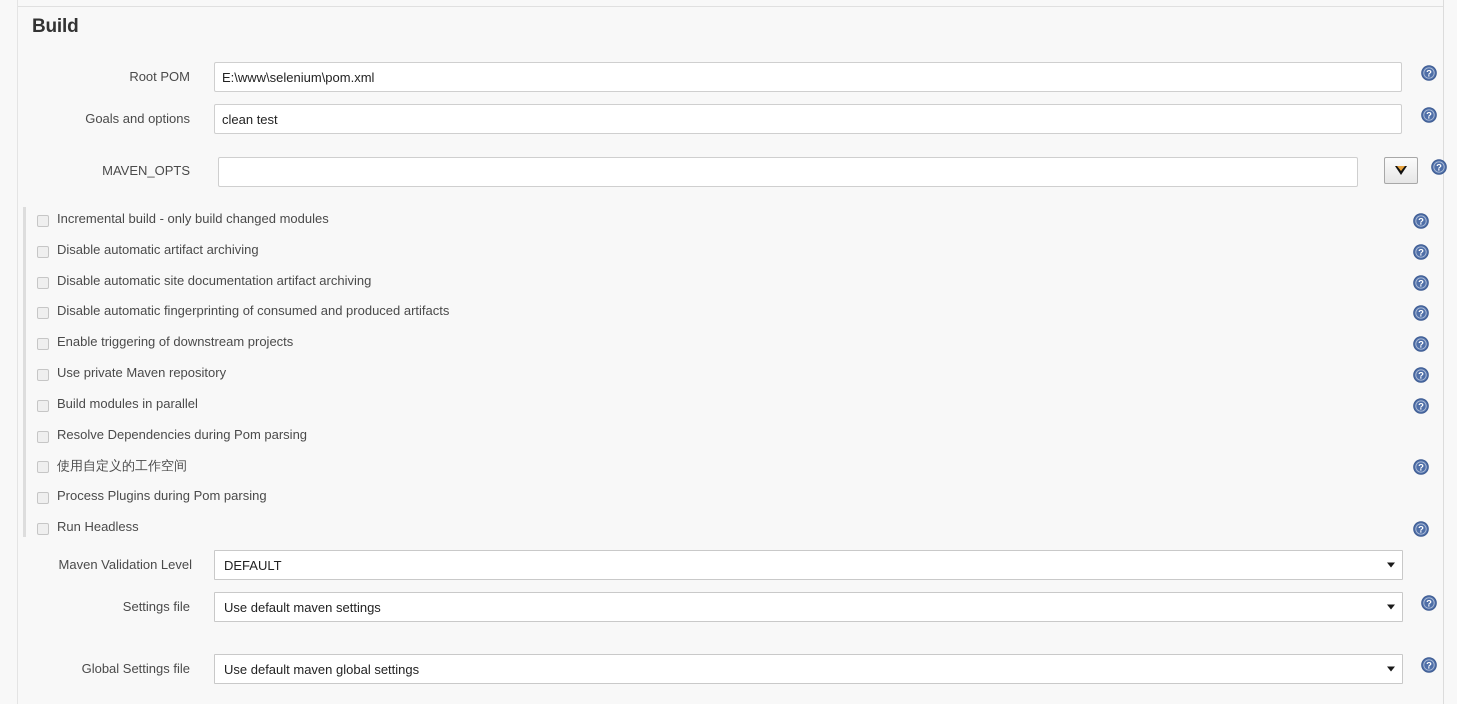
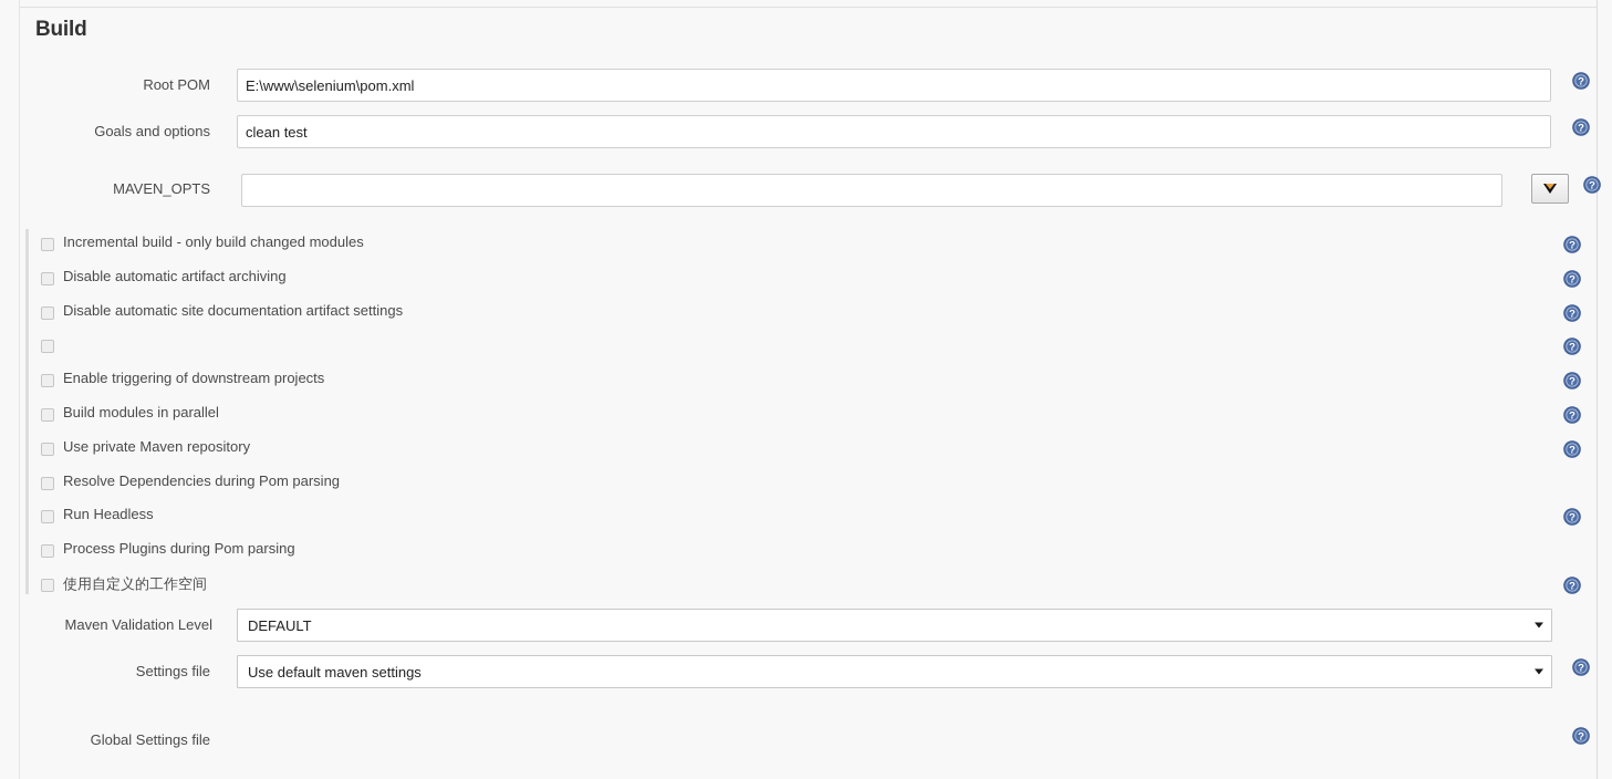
  Build
  Root POM
  E:\www\selenium\pom.xml
  ?
  Goals and options
  clean test
  ?
  MAVEN_OPTS
  ?
  Incremental build - only build changed modules
  ?
  Disable automatic artifact archiving
  ?
- Disable automatic site documentation artifact archiving
+ Disable automatic site documentation artifact settings
  ?
- Disable automatic fingerprinting of consumed and produced artifacts
  ?
  Enable triggering of downstream projects
  ?
- Use private Maven repository
+ Build modules in parallel
  ?
- Build modules in parallel
+ Use private Maven repository
  ?
  Resolve Dependencies during Pom parsing
- 使用自定义的工作空间
+ Run Headless
  ?
  Process Plugins during Pom parsing
- Run Headless
+ 使用自定义的工作空间
  ?
  Maven Validation Level
  DEFAULT
  Settings file
  Use default maven settings
  ?
  Global Settings file
- Use default maven global settings
  ?
